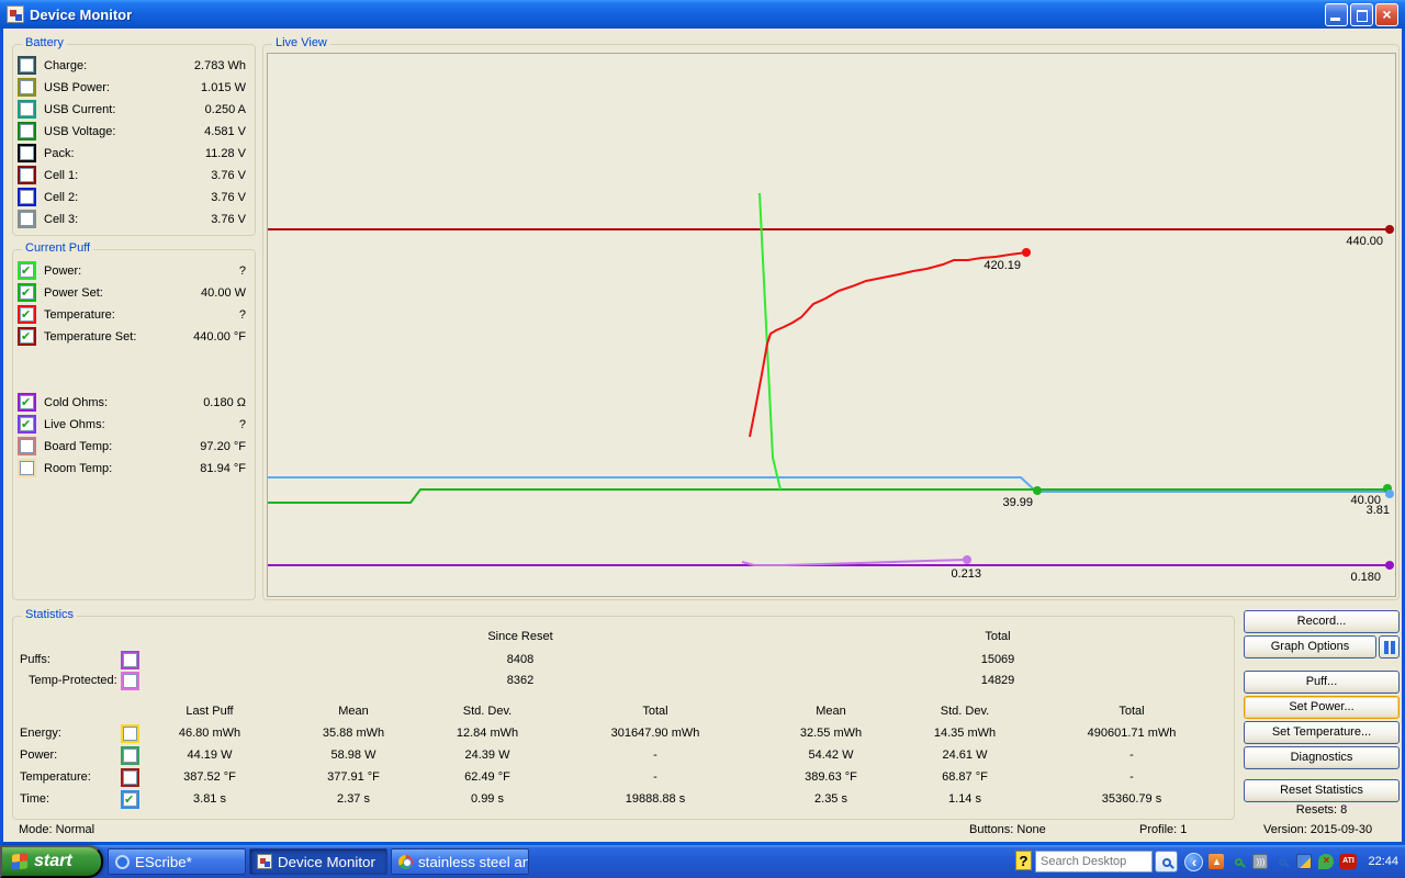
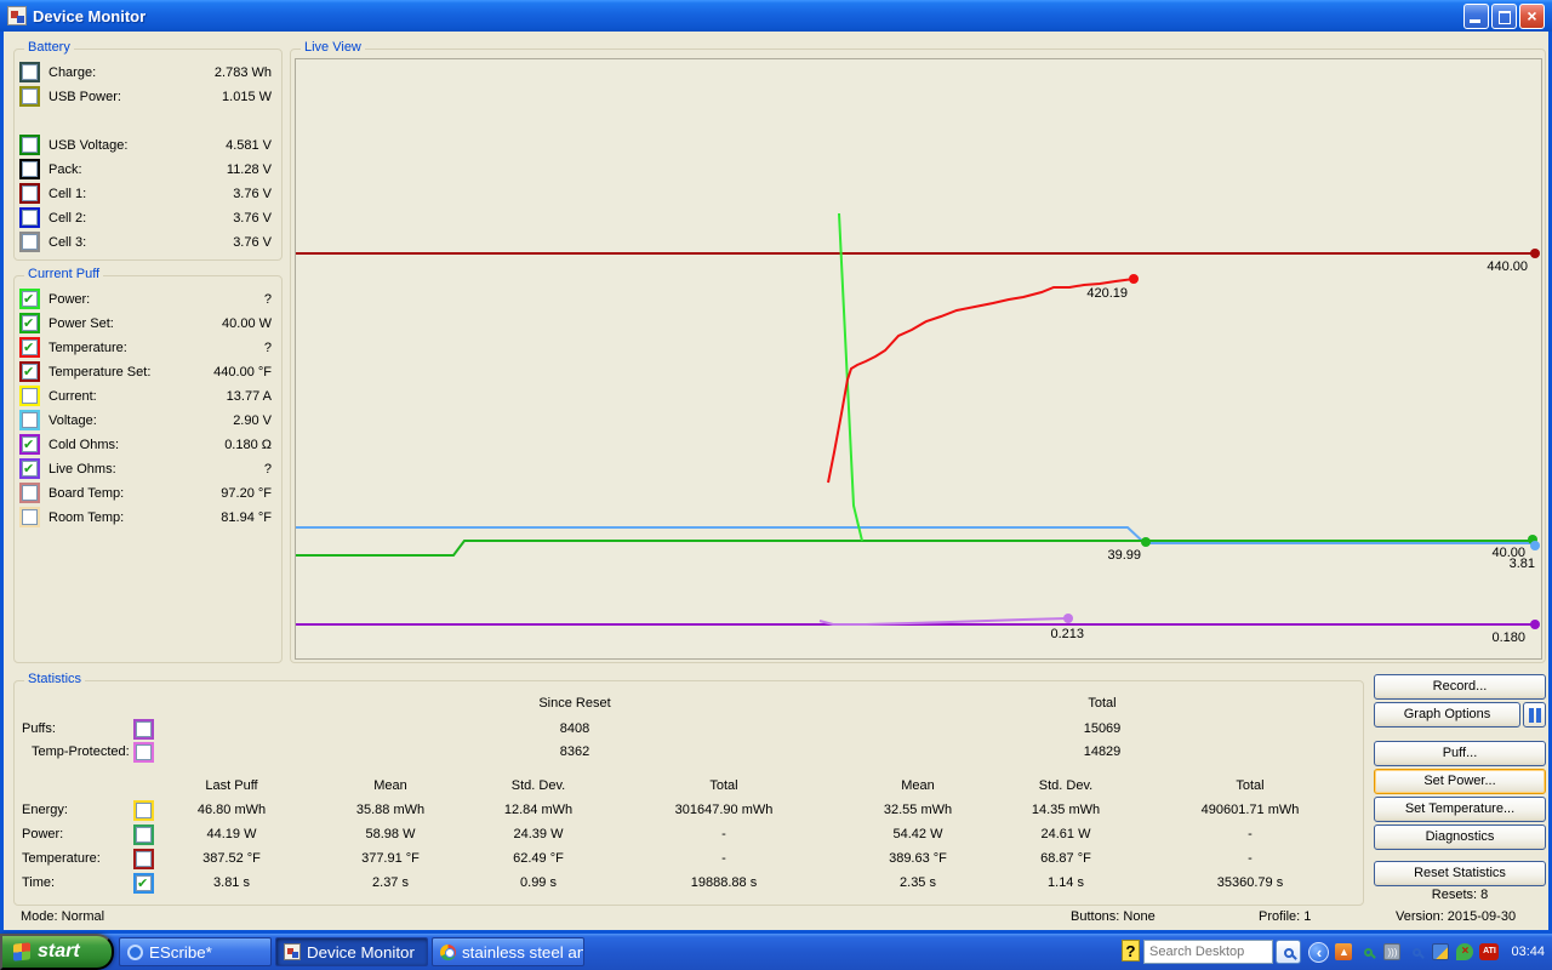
  Device Monitor
  ×
  Battery
  Charge:
  2.783 Wh
  USB Power:
  1.015 W
- USB Current:
- 0.250 A
  USB Voltage:
  4.581 V
  Pack:
  11.28 V
  Cell 1:
  3.76 V
  Cell 2:
  3.76 V
  Cell 3:
  3.76 V
  Current Puff
  Power:
  ?
  Power Set:
  40.00 W
  Temperature:
  ?
  Temperature Set:
  440.00 °F
+ Current:
+ 13.77 A
+ Voltage:
+ 2.90 V
  Cold Ohms:
  0.180 Ω
  Live Ohms:
  ?
  Board Temp:
  97.20 °F
  Room Temp:
  81.94 °F
  Live View
  440.00
  420.19
  39.99
  40.00
  3.81
  0.213
  0.180
  Statistics
  Since Reset
  Total
  Puffs:
  8408
  15069
  Temp-Protected:
  8362
  14829
  Last Puff
  Mean
  Std. Dev.
  Total
  Mean
  Std. Dev.
  Total
  Energy:
  46.80 mWh
  35.88 mWh
  12.84 mWh
  301647.90 mWh
  32.55 mWh
  14.35 mWh
  490601.71 mWh
  Power:
  44.19 W
  58.98 W
  24.39 W
  -
  54.42 W
  24.61 W
  -
  Temperature:
  387.52 °F
  377.91 °F
  62.49 °F
  -
  389.63 °F
  68.87 °F
  -
  Time:
  3.81 s
  2.37 s
  0.99 s
  19888.88 s
  2.35 s
  1.14 s
  35360.79 s
  Record...
  Graph Options
  Puff...
  Set Power...
  Set Temperature...
  Diagnostics
  Reset Statistics
  Resets: 8
  Mode: Normal
  Buttons: None
  Profile: 1
  Version: 2015-09-30
  start
  EScribe*
  Device Monitor
  stainless steel an
  ?
  Search Desktop
  ‹
  ▲
  )))
  ×
- 22:44
+ 03:44
